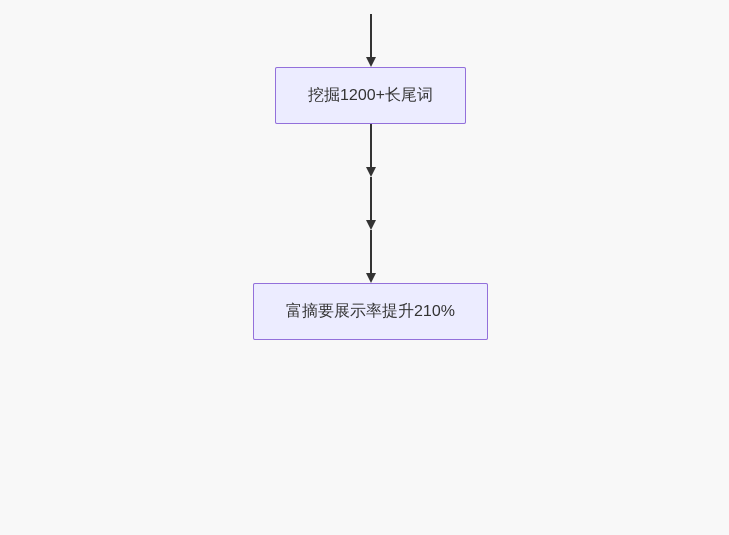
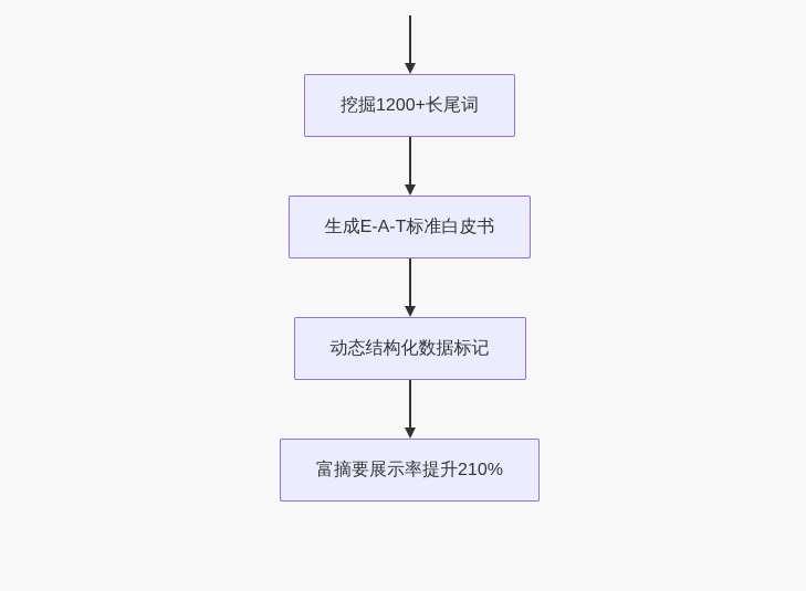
  挖掘1200+长尾词
+ 生成E-A-T标准白皮书
+ 动态结构化数据标记
  富摘要展示率提升210%
